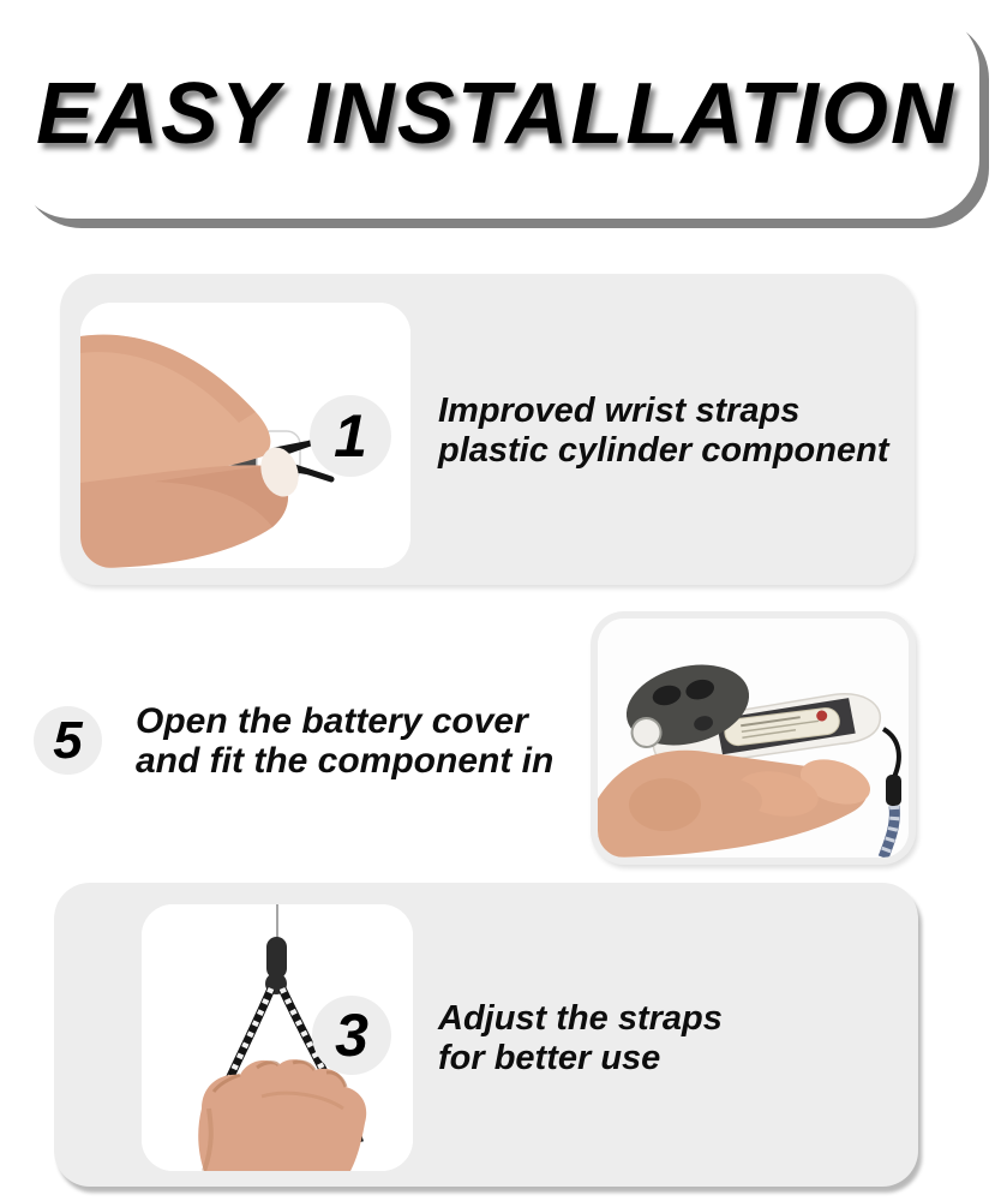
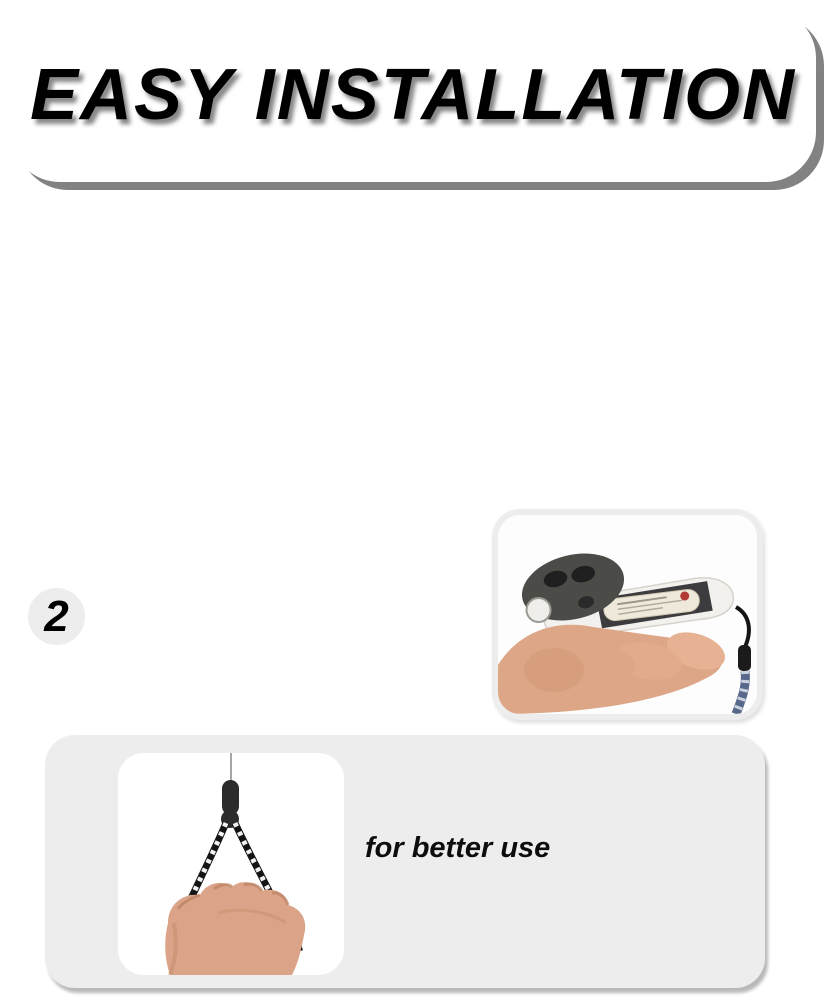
  EASY INSTALLATION
- 1
- Improved wrist straps
- plastic cylinder component
- 5
+ 2
- Open the battery cover
- and fit the component in
- 3
- Adjust the straps
  for better use
